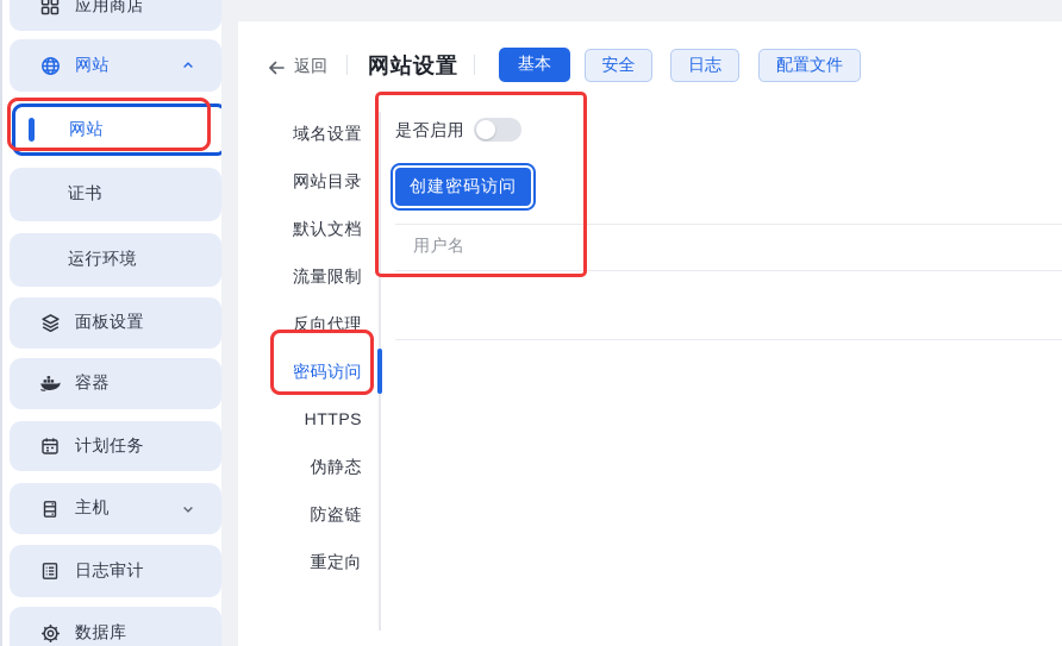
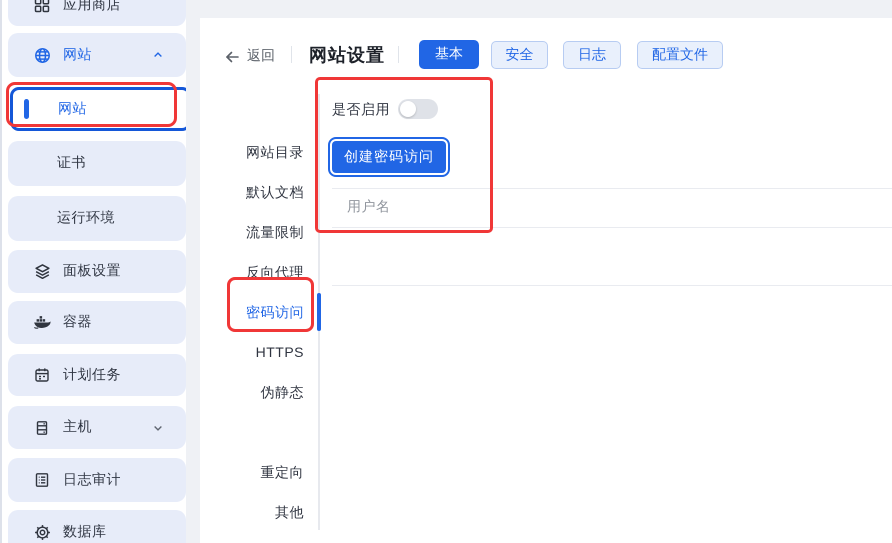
  应用商店
  网站
  网站
  证书
  运行环境
  面板设置
  容器
  计划任务
  主机
  日志审计
  数据库
  返回
  网站设置
  基本
  安全
  日志
  配置文件
- 域名设置
  网站目录
  默认文档
  流量限制
  反向代理
  密码访问
  HTTPS
  伪静态
- 防盗链
  重定向
+ 其他
  是否启用
  创建密码访问
  用户名
